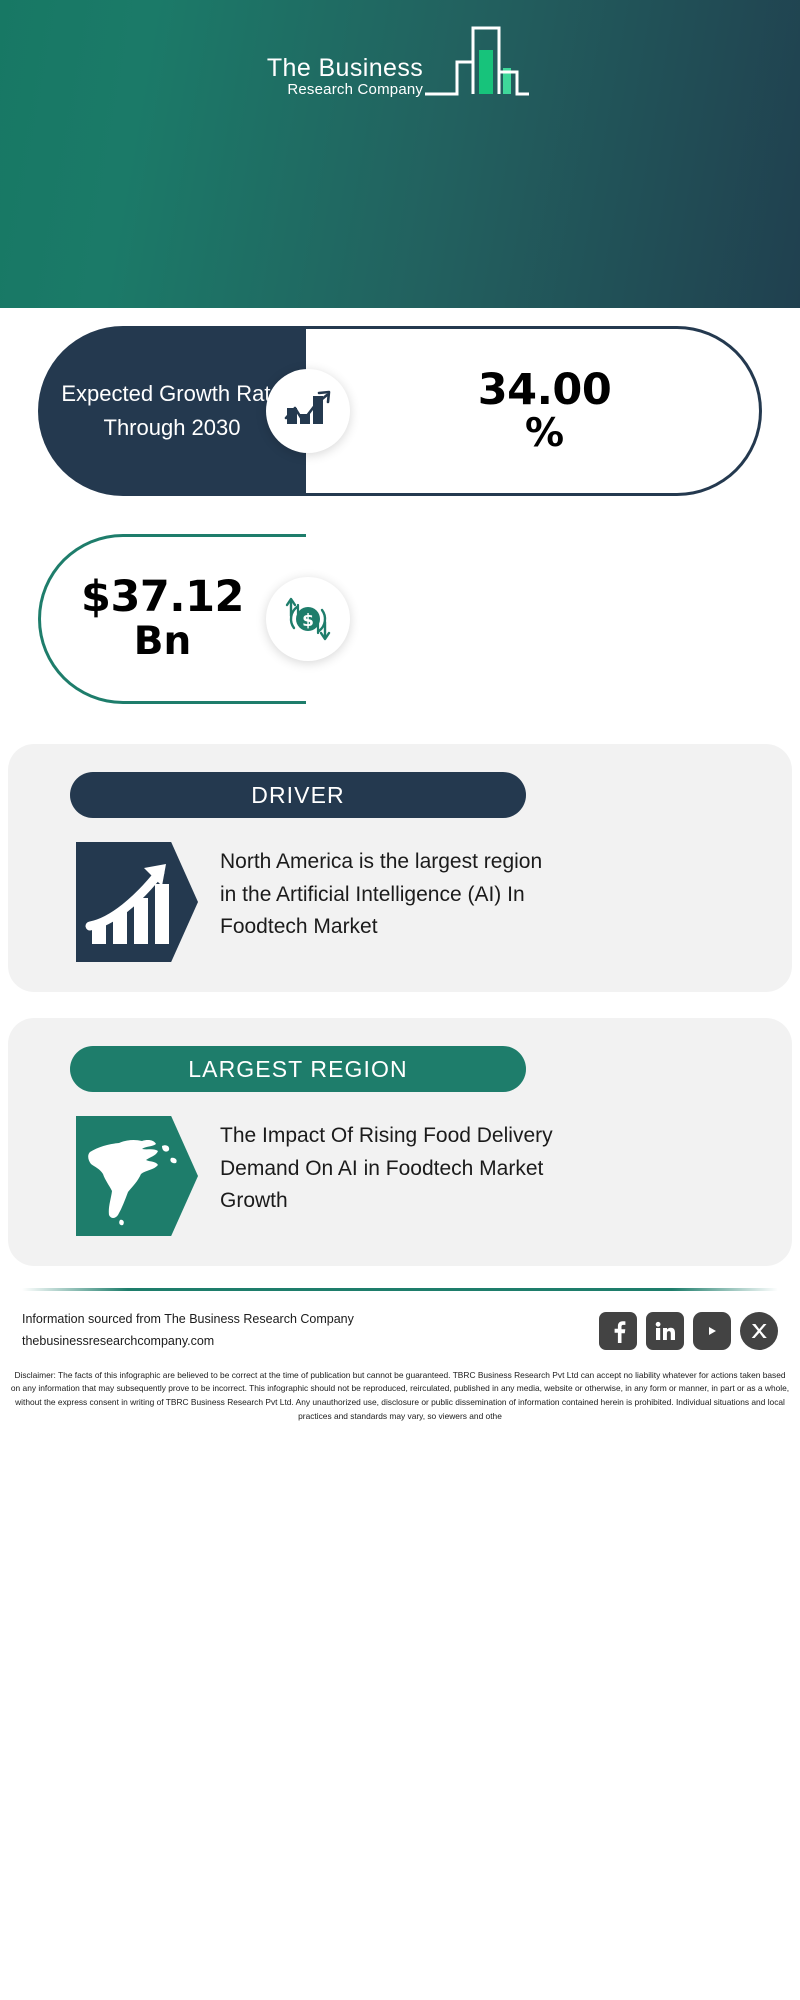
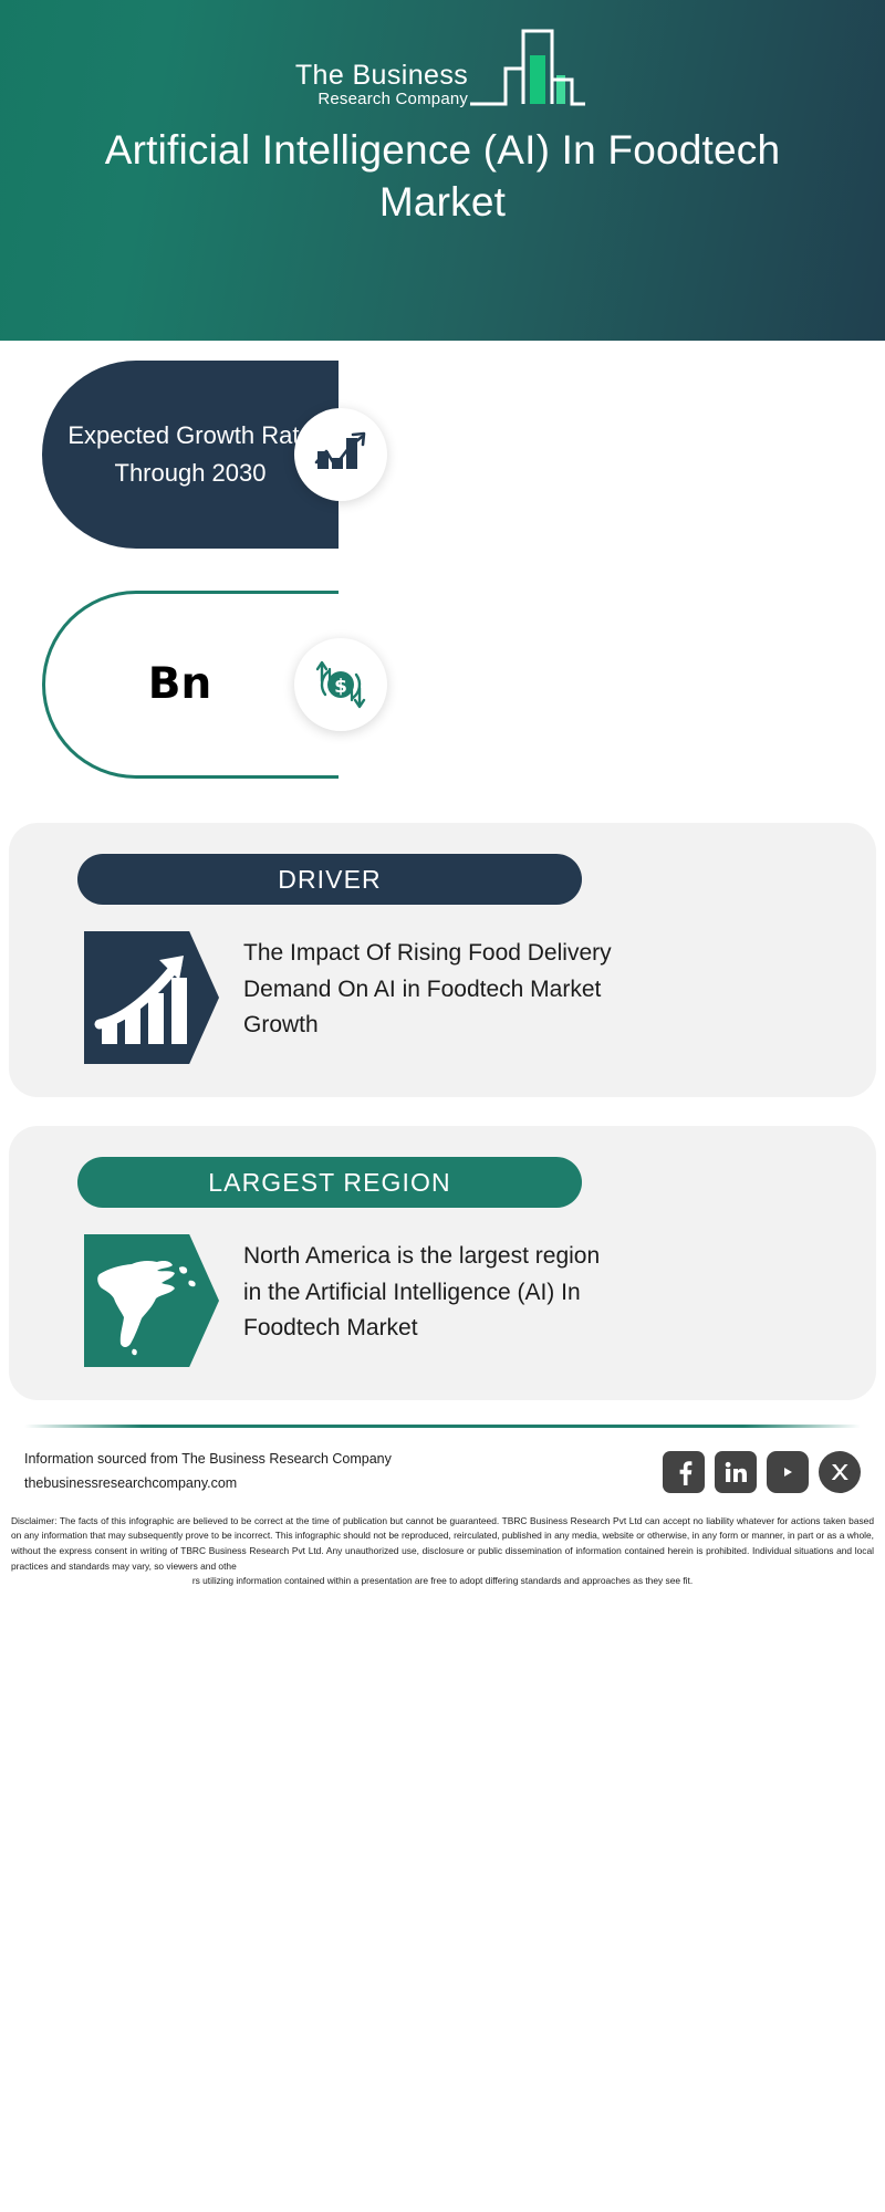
  The Business
  Research Company
+ Artificial Intelligence (AI) In Foodtech Market
  Expected Growth Rat Through 2030
- 34.00
- %
- $37.12
  Bn
  $
  DRIVER
- North America is the largest region in the Artificial Intelligence (AI) In Foodtech Market
+ The Impact Of Rising Food Delivery Demand On AI in Foodtech Market Growth
  LARGEST REGION
- The Impact Of Rising Food Delivery Demand On AI in Foodtech Market Growth
+ North America is the largest region in the Artificial Intelligence (AI) In Foodtech Market
  Information sourced from The Business Research Company
  thebusinessresearchcompany.com
  Disclaimer: The facts of this infographic are believed to be correct at the time of publication but cannot be guaranteed. TBRC Business Research Pvt Ltd can accept no liability whatever for actions taken based on any information that may subsequently prove to be incorrect. This infographic should not be reproduced, reirculated, published in any media, website or otherwise, in any form or manner, in part or as a whole, without the express consent in writing of TBRC Business Research Pvt Ltd. Any unauthorized use, disclosure or public dissemination of information contained herein is prohibited. Individual situations and local practices and standards may vary, so viewers and othe
+ rs utilizing information contained within a presentation are free to adopt differing standards and approaches as they see fit.
